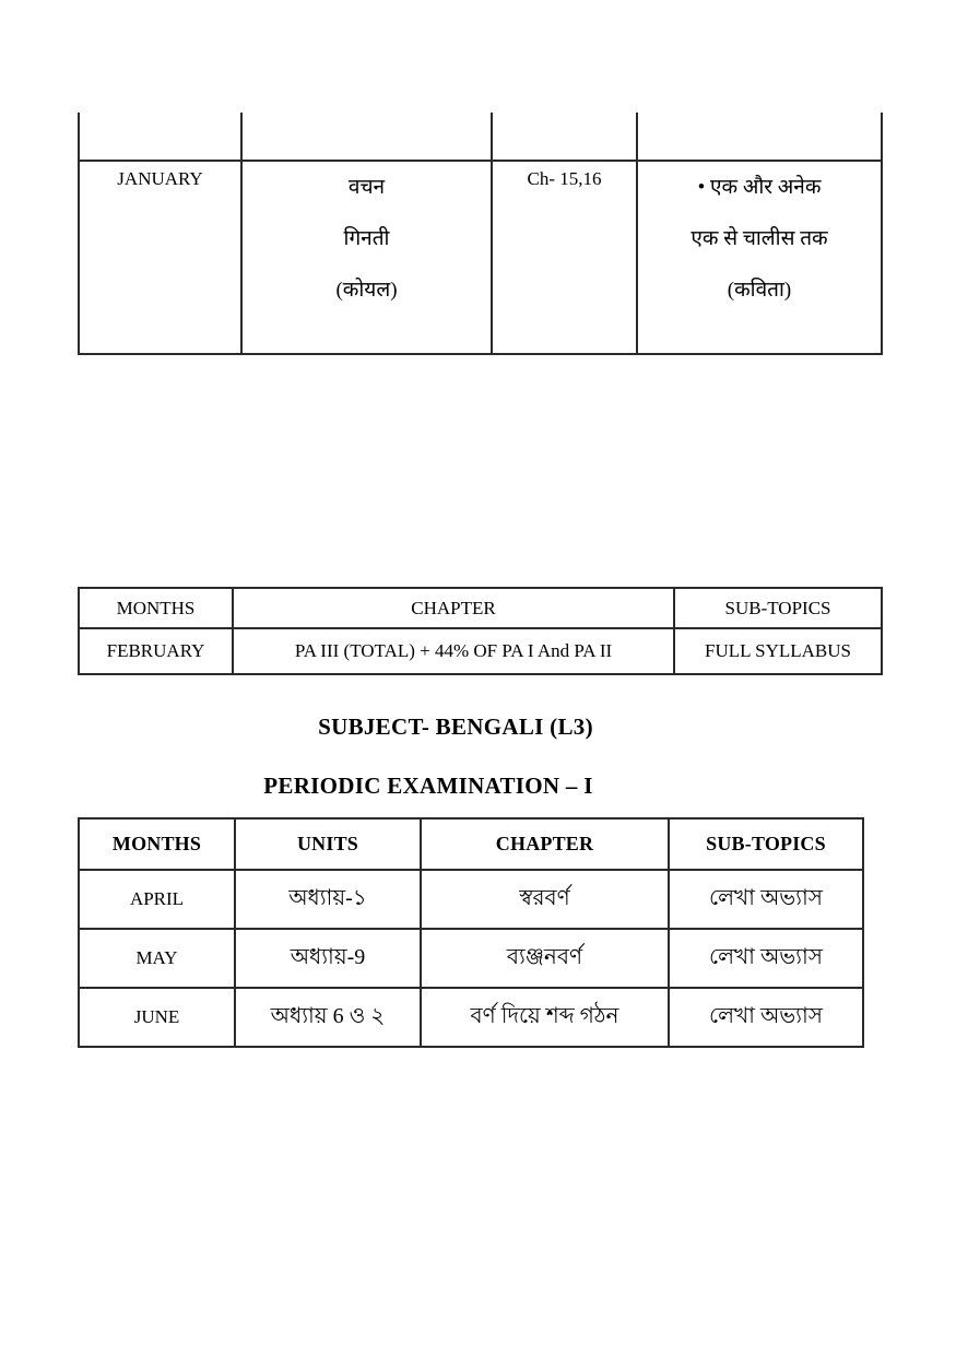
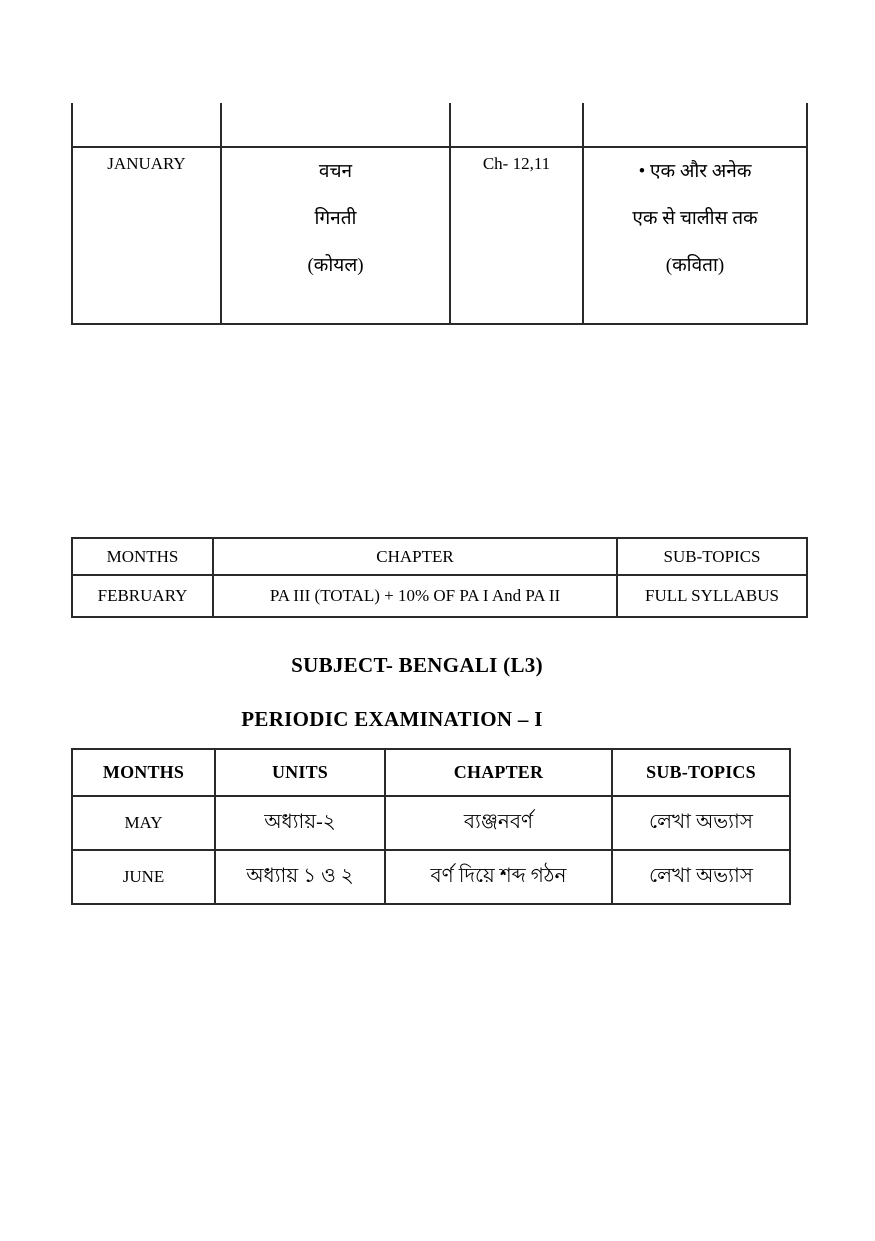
- JANUARY	वचन गिनती (कोयल)	Ch- 15,16	• एक और अनेक एक से चालीस तक (कविता)
+ JANUARY	वचन गिनती (कोयल)	Ch- 12,11	• एक और अनेक एक से चालीस तक (कविता)
  MONTHS	CHAPTER	SUB-TOPICS
- FEBRUARY	PA III (TOTAL) + 44% OF PA I And PA II	FULL SYLLABUS
+ FEBRUARY	PA III (TOTAL) + 10% OF PA I And PA II	FULL SYLLABUS
  SUBJECT- BENGALI (L3)
  PERIODIC EXAMINATION – I
  MONTHS	UNITS	CHAPTER	SUB-TOPICS
- APRIL	অধ্যায়-১	স্বরবর্ণ	লেখা অভ্যাস
- MAY	অধ্যায়-9	ব্যঞ্জনবর্ণ	লেখা অভ্যাস
+ MAY	অধ্যায়-২	ব্যঞ্জনবর্ণ	লেখা অভ্যাস
- JUNE	অধ্যায় 6 ও ২	বর্ণ দিয়ে শব্দ গঠন	লেখা অভ্যাস
+ JUNE	অধ্যায় ১ ও ২	বর্ণ দিয়ে শব্দ গঠন	লেখা অভ্যাস
